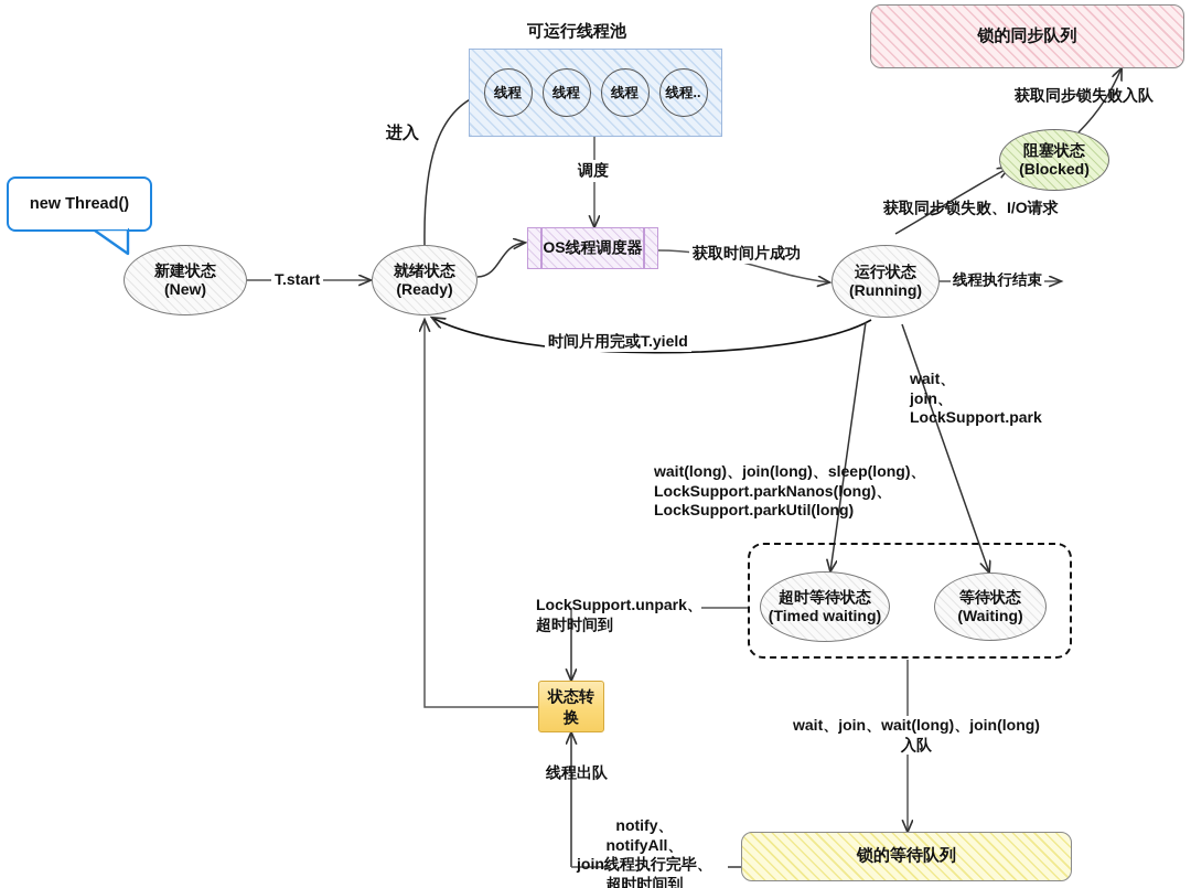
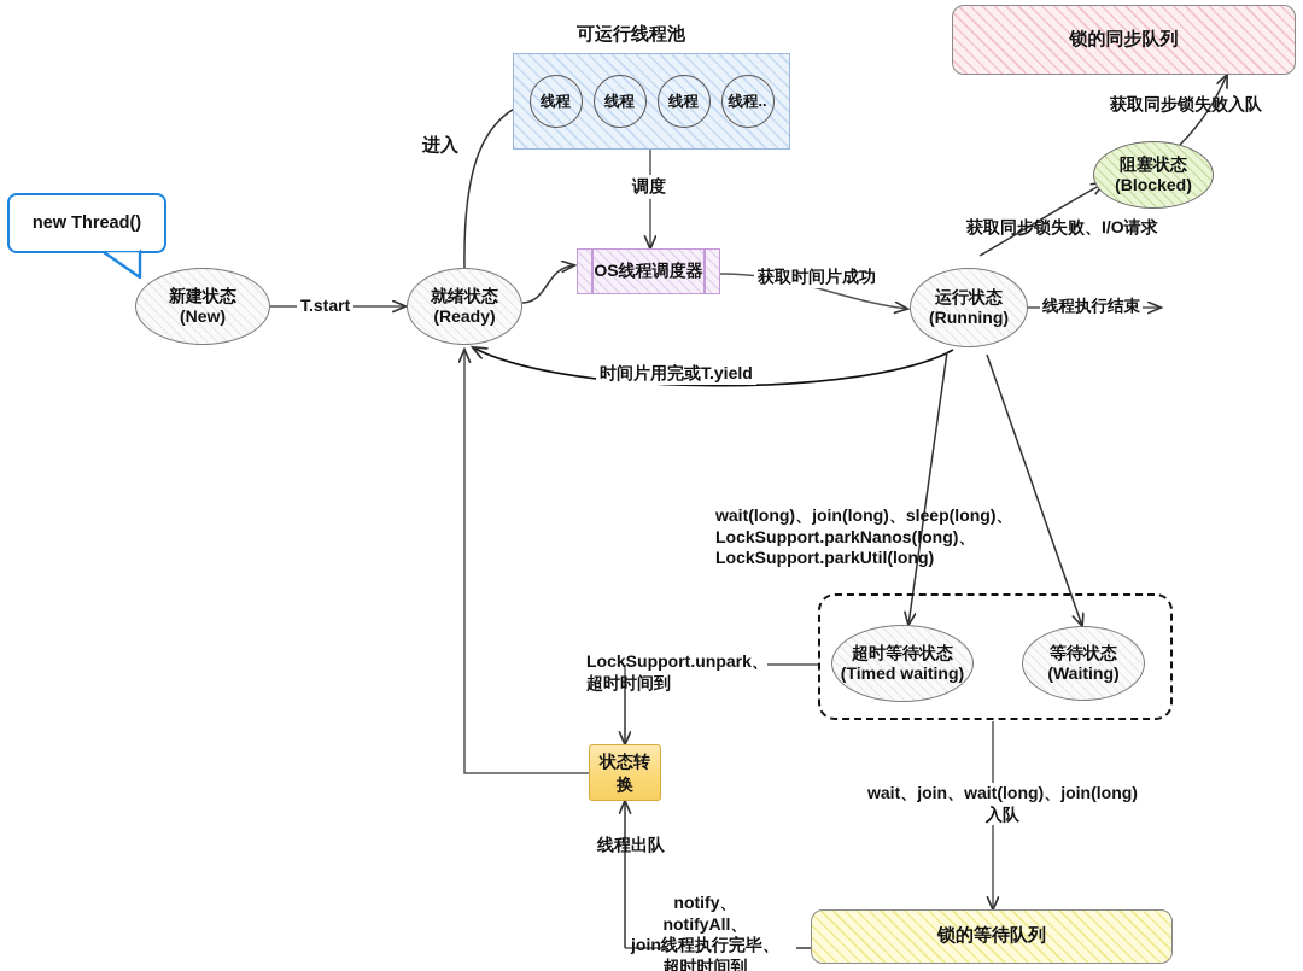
  new Thread()
  可运行线程池
  线程
  线程
  线程
  线程..
  OS线程调度器
  新建状态
  (New)
  就绪状态
  (Ready)
  运行状态
  (Running)
  阻塞状态
  (Blocked)
  锁的同步队列
  超时等待状态
  (Timed waiting)
  等待状态
  (Waiting)
  状态转
  换
  锁的等待队列
  T.start
  进入
  调度
  获取时间片成功
  时间片用完或T.yield
  线程执行结束
  获取同步锁失败、I/O请求
  获取同步锁失败入队
- wait、
- join、
- LockSupport.park
  wait(long)、join(long)、sleep(long)、
  LockSupport.parkNanos(long)、
  LockSupport.parkUtil(long)
  LockSupport.unpark、
  超时时间到
  线程出队
  wait、join、wait(long)、join(long)
  入队
  notify、
  notifyAll、
  join线程执行完毕、
  超时时间到
